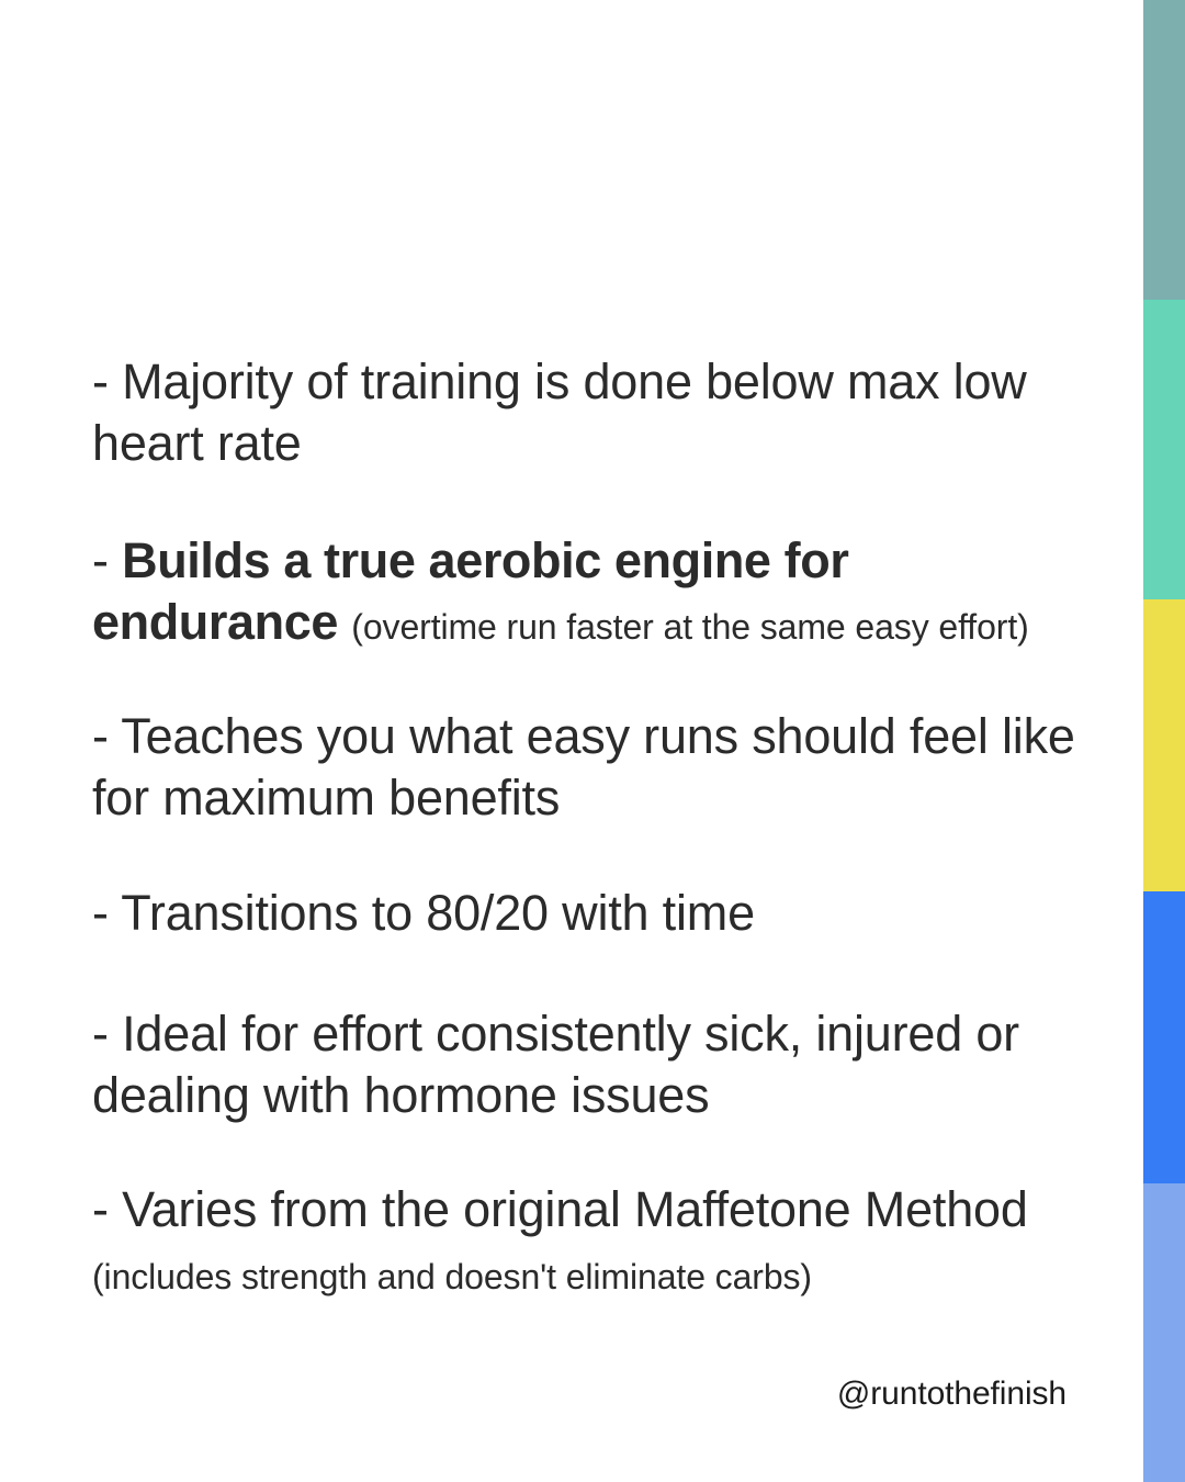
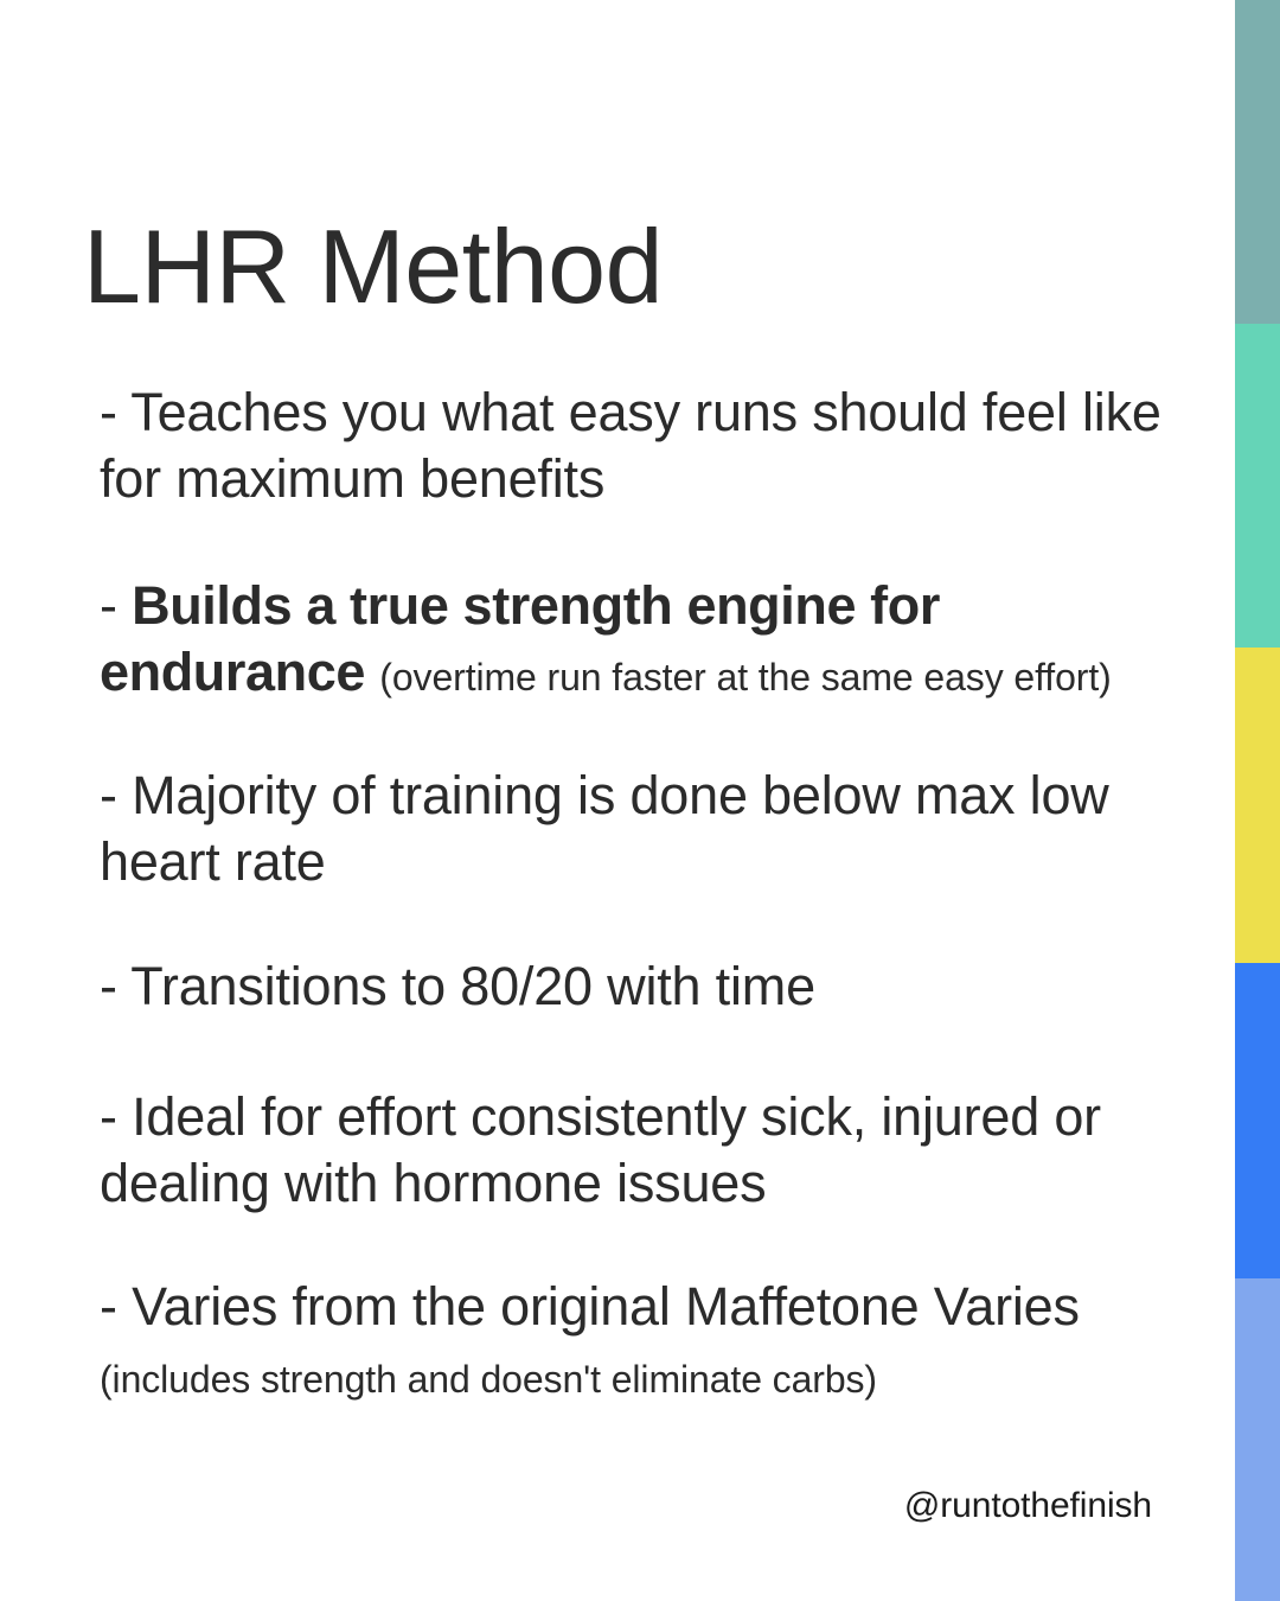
+ LHR Method
- - Majority of training is done below max low heart rate
+ - Teaches you what easy runs should feel like for maximum benefits
- - Builds a true aerobic engine for endurance (overtime run faster at the same easy effort)
+ - Builds a true strength engine for endurance (overtime run faster at the same easy effort)
- - Teaches you what easy runs should feel like for maximum benefits
+ - Majority of training is done below max low heart rate
  - Transitions to 80/20 with time
  - Ideal for effort consistently sick, injured or dealing with hormone issues
- - Varies from the original Maffetone Method (includes strength and doesn't eliminate carbs)
+ - Varies from the original Maffetone Varies (includes strength and doesn't eliminate carbs)
  @runtothefinish
